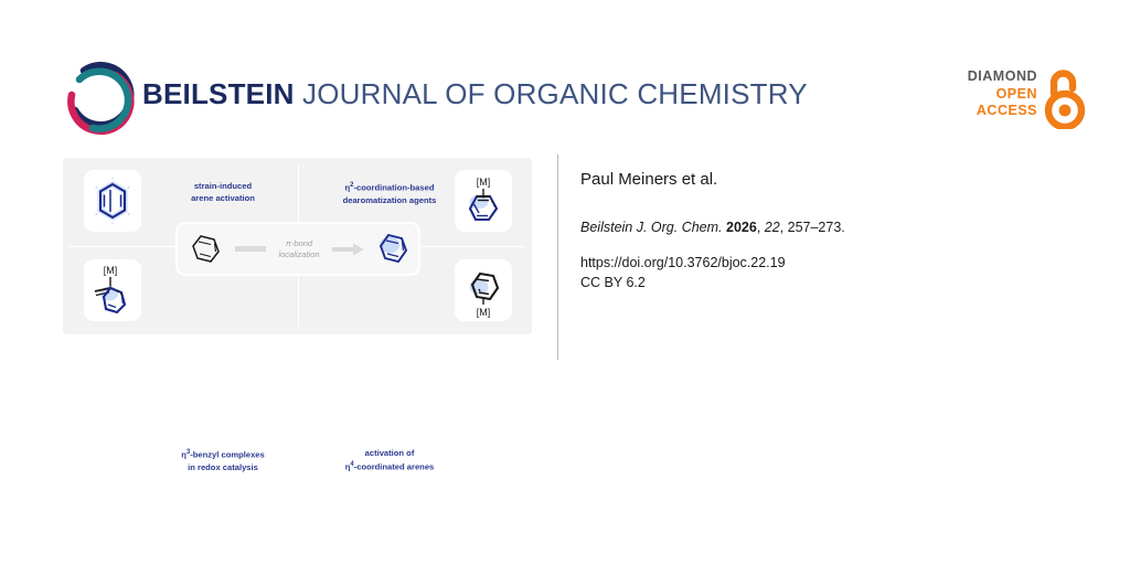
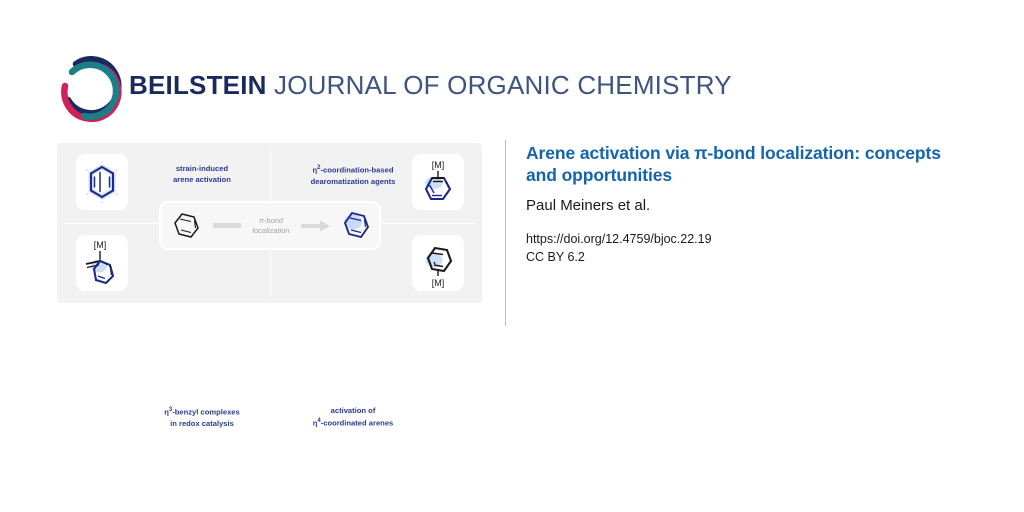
  BEILSTEIN JOURNAL OF ORGANIC CHEMISTRY
- DIAMOND
- OPEN
- ACCESS
  [M]
  [M]
  [M]
  strain-induced
  arene activation
  η -coordination-based
  dearomatization agents
  η -benzyl complexes
  in redox catalysis
  activation of
  η -coordinated arenes
  π-bond
  localization
+ Arene activation via π-bond localization: concepts and opportunities
  Paul Meiners et al.
- Beilstein J. Org. Chem. 2026, 22, 257–273.
- https://doi.org/10.3762/bjoc.22.19
+ https://doi.org/12.4759/bjoc.22.19
  CC BY 6.2
